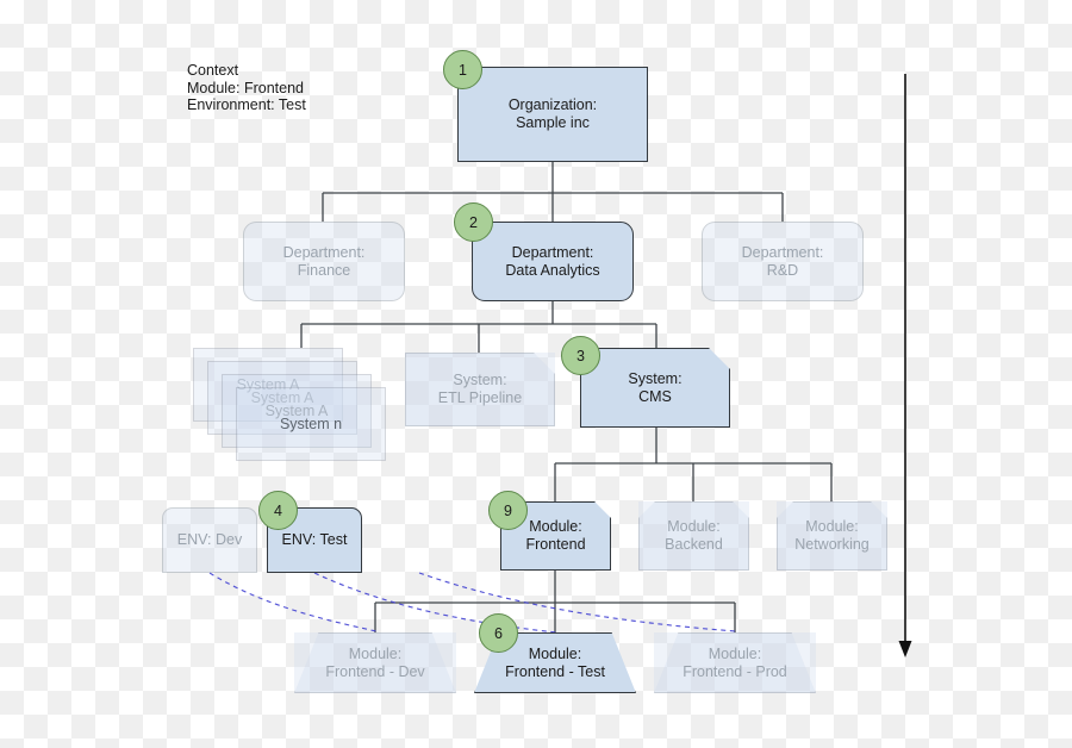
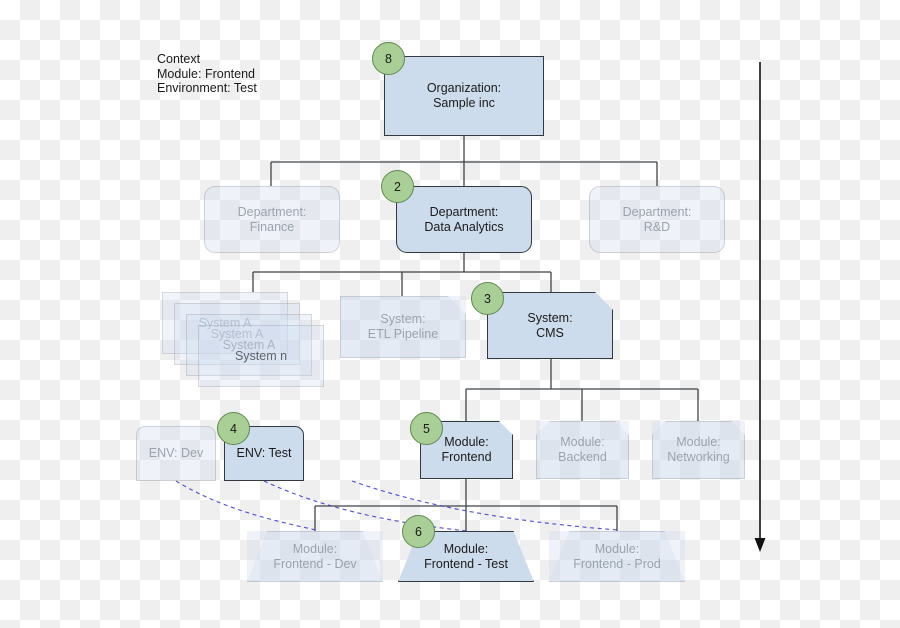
  Context
  Module: Frontend
  Environment: Test
  Organization:
  Sample inc
- 1
+ 8
  Department:
  Finance
  Department:
  Data Analytics
  2
  Department:
  R&D
  System A
  System A
  System A
  System n
  System:
  ETL Pipeline
  System:
  CMS
  3
  ENV: Dev
  ENV: Test
  4
  Module:
  Frontend
- 9
+ 5
  Module:
  Backend
  Module:
  Networking
  Module:
  Frontend - Dev
  Module:
  Frontend - Test
  6
  Module:
  Frontend - Prod
